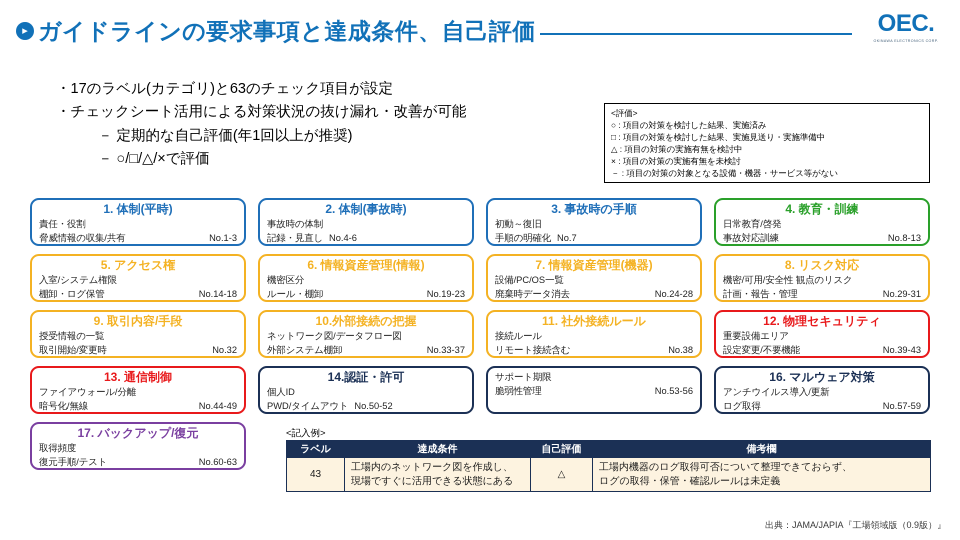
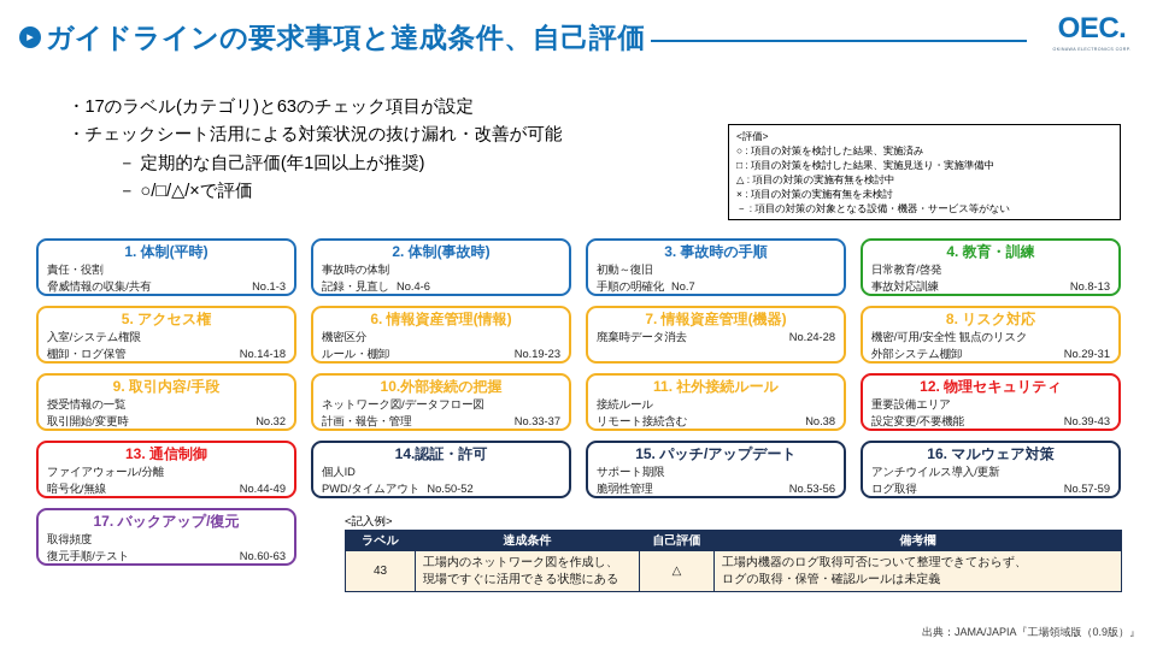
  ▸
  ガイドラインの要求事項と達成条件、自己評価
  OEC.
  ・17のラベル(カテゴリ)と63のチェック項目が設定
  ・チェックシート活用による対策状況の抜け漏れ・改善が可能
  － 定期的な自己評価(年1回以上が推奨)
  － ○/□/△/×で評価
  <評価>
  ○ : 項目の対策を検討した結果、実施済み
  □ : 項目の対策を検討した結果、実施見送り・実施準備中
  △ : 項目の対策の実施有無を検討中
  × : 項目の対策の実施有無を未検討
  － : 項目の対策の対象となる設備・機器・サービス等がない
  1. 体制(平時)
  責任・役割
  脅威情報の収集/共有
  No.1-3
  2. 体制(事故時)
  事故時の体制
  記録・見直し
  No.4-6
  3. 事故時の手順
  初動～復旧
  手順の明確化
  No.7
  4. 教育・訓練
  日常教育/啓発
  事故対応訓練
  No.8-13
  5. アクセス権
  入室/システム権限
  棚卸・ログ保管
  No.14-18
  6. 情報資産管理(情報)
  機密区分
  ルール・棚卸
  No.19-23
  7. 情報資産管理(機器)
- 設備/PC/OS一覧
  廃棄時データ消去
  No.24-28
  8. リスク対応
  機密/可用/安全性 観点のリスク
- 計画・報告・管理
+ 外部システム棚卸
  No.29-31
  9. 取引内容/手段
  授受情報の一覧
  取引開始/変更時
  No.32
  10.外部接続の把握
  ネットワーク図/データフロー図
- 外部システム棚卸
+ 計画・報告・管理
  No.33-37
  11. 社外接続ルール
  接続ルール
  リモート接続含む
  No.38
  12. 物理セキュリティ
  重要設備エリア
  設定変更/不要機能
  No.39-43
  13. 通信制御
  ファイアウォール/分離
  暗号化/無線
  No.44-49
  14.認証・許可
  個人ID
  PWD/タイムアウト
  No.50-52
+ 15. パッチ/アップデート
  サポート期限
  脆弱性管理
  No.53-56
  16. マルウェア対策
  アンチウイルス導入/更新
  ログ取得
  No.57-59
  17. バックアップ/復元
  取得頻度
  復元手順/テスト
  No.60-63
  <記入例>
  ラベル	達成条件	自己評価	備考欄
  43	工場内のネットワーク図を作成し、現場ですぐに活用できる状態にある	△	工場内機器のログ取得可否について整理できておらず、ログの取得・保管・確認ルールは未定義
  出典：JAMA/JAPIA『工場領域版（0.9版）』
